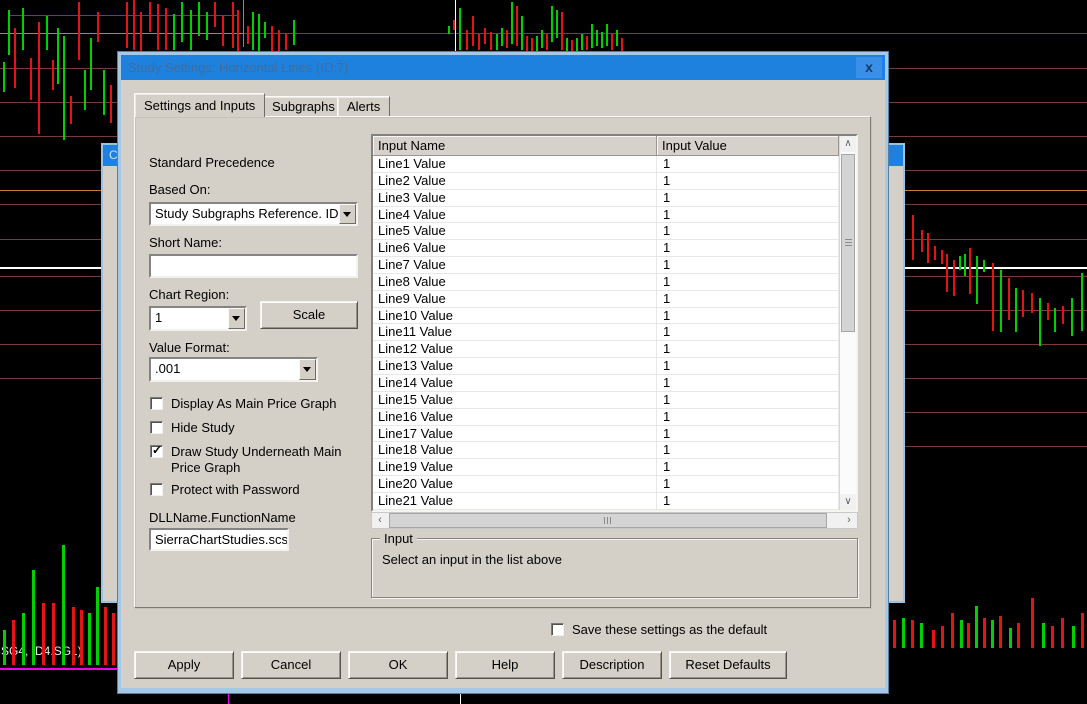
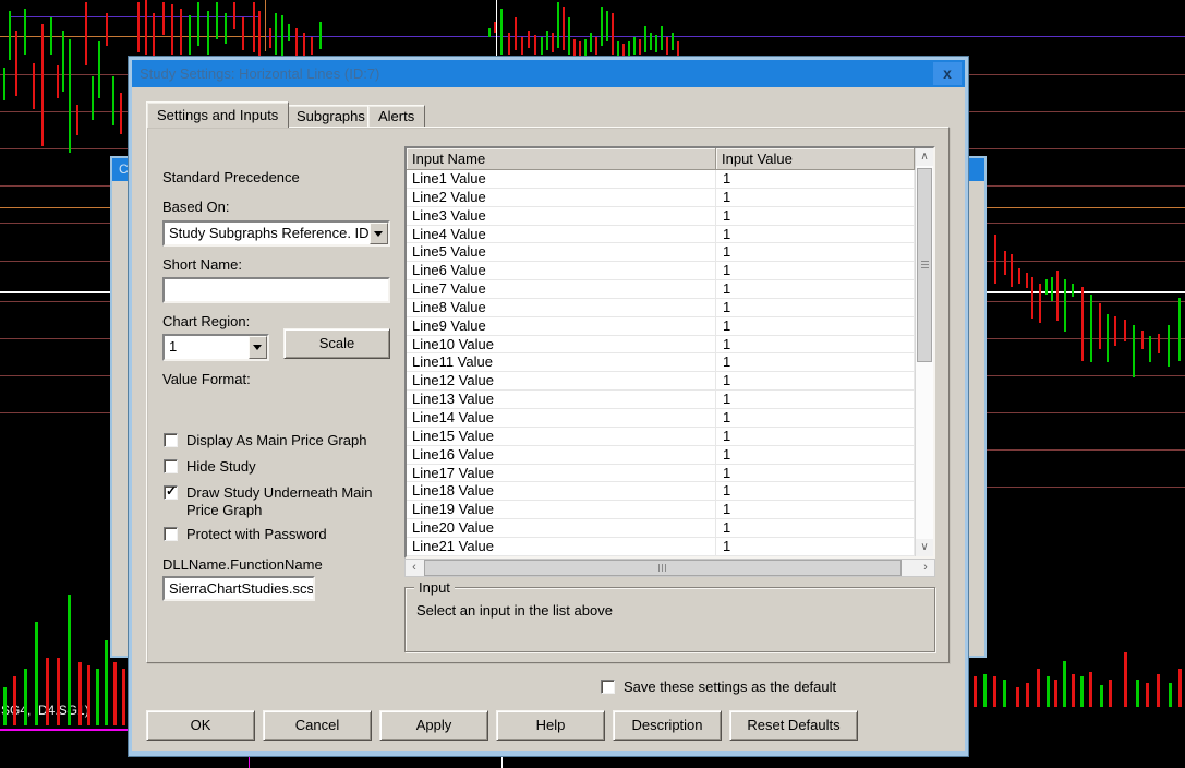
  C
  Study Settings: Horizontal Lines (ID:7)
  x
  Settings and Inputs
  Subgraphs
  Alerts
  Standard Precedence
  Based On:
  Study Subgraphs Reference. ID
  Short Name:
  Chart Region:
  1
  Scale
  Value Format:
- .001
  Display As Main Price Graph
  Hide Study
  Draw Study Underneath Main Price Graph
  Protect with Password
  DLLName.FunctionName
  SierraChartStudies.scs
  Input Name
  Input Value
  Line1 Value
  1
  Line2 Value
  1
  Line3 Value
  1
  Line4 Value
  1
  Line5 Value
  1
  Line6 Value
  1
  Line7 Value
  1
  Line8 Value
  1
  Line9 Value
  1
  Line10 Value
  1
  Line11 Value
  1
  Line12 Value
  1
  Line13 Value
  1
  Line14 Value
  1
  Line15 Value
  1
  Line16 Value
  1
  Line17 Value
  1
  Line18 Value
  1
  Line19 Value
  1
  Line20 Value
  1
  Line21 Value
  1
  ∧
  ∨
  ‹
  ›
  Input
  Select an input in the list above
  Save these settings as the default
- Apply
+ OK
  Cancel
- OK
+ Apply
  Help
  Description
  Reset Defaults
